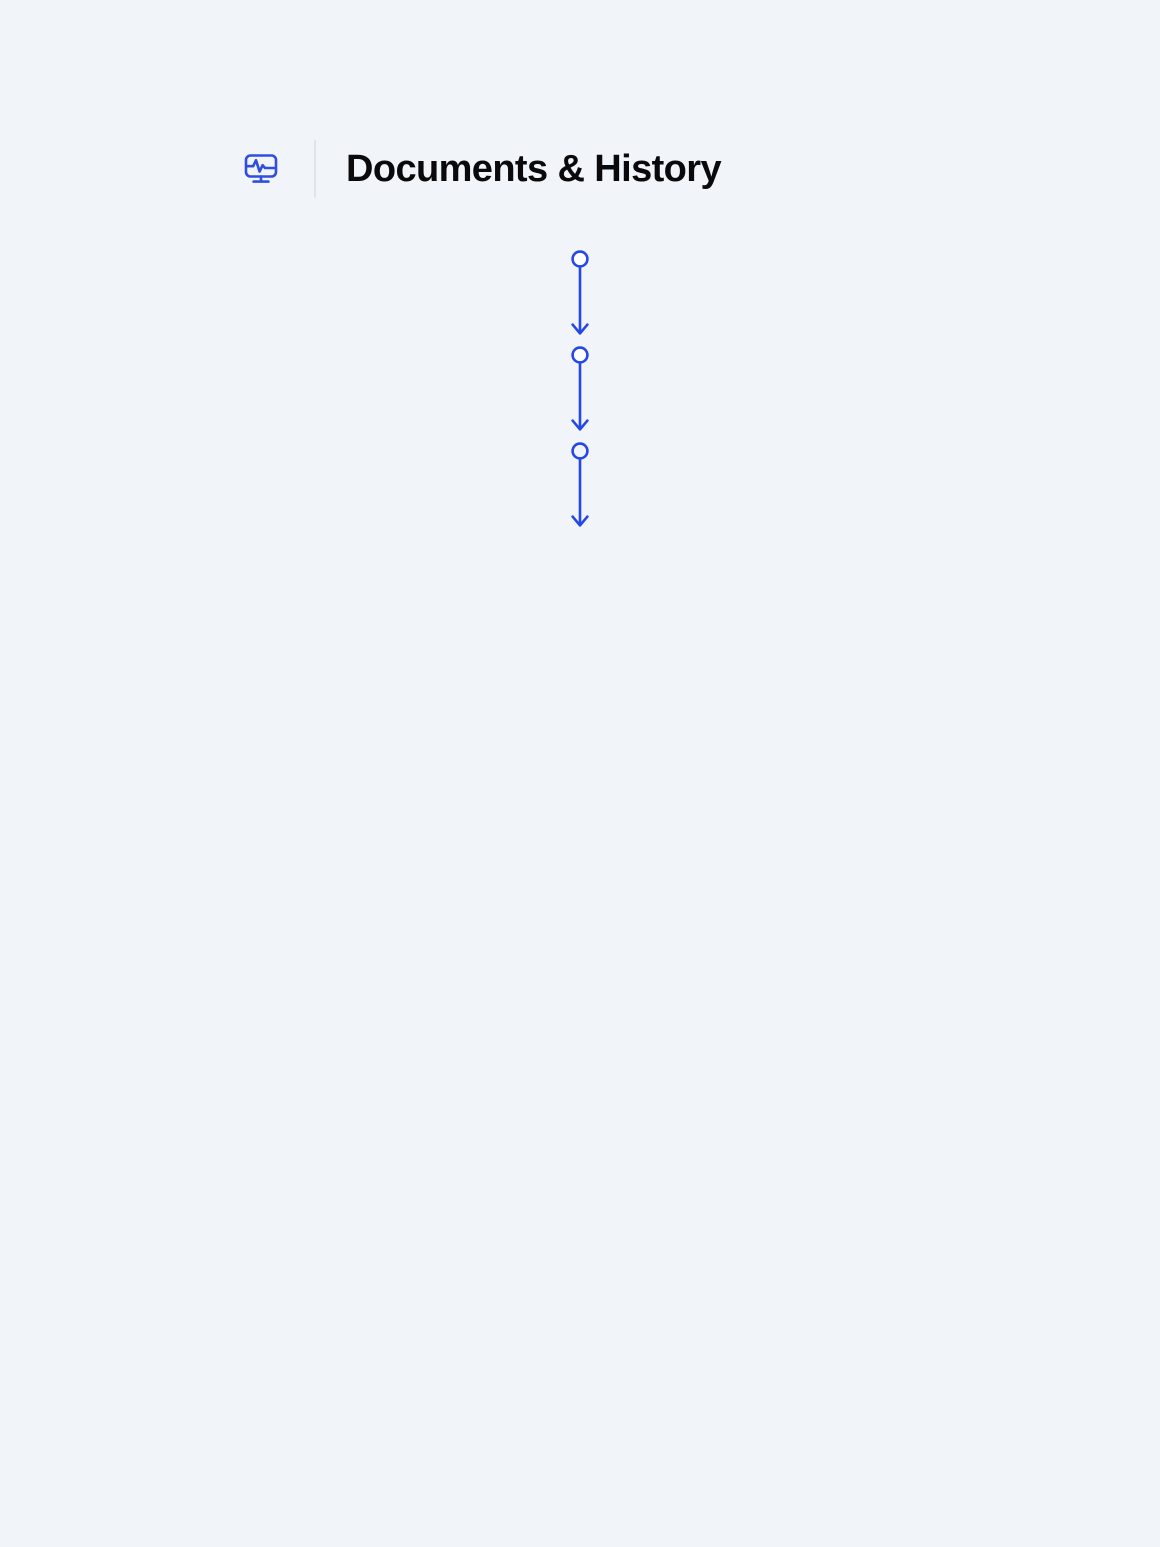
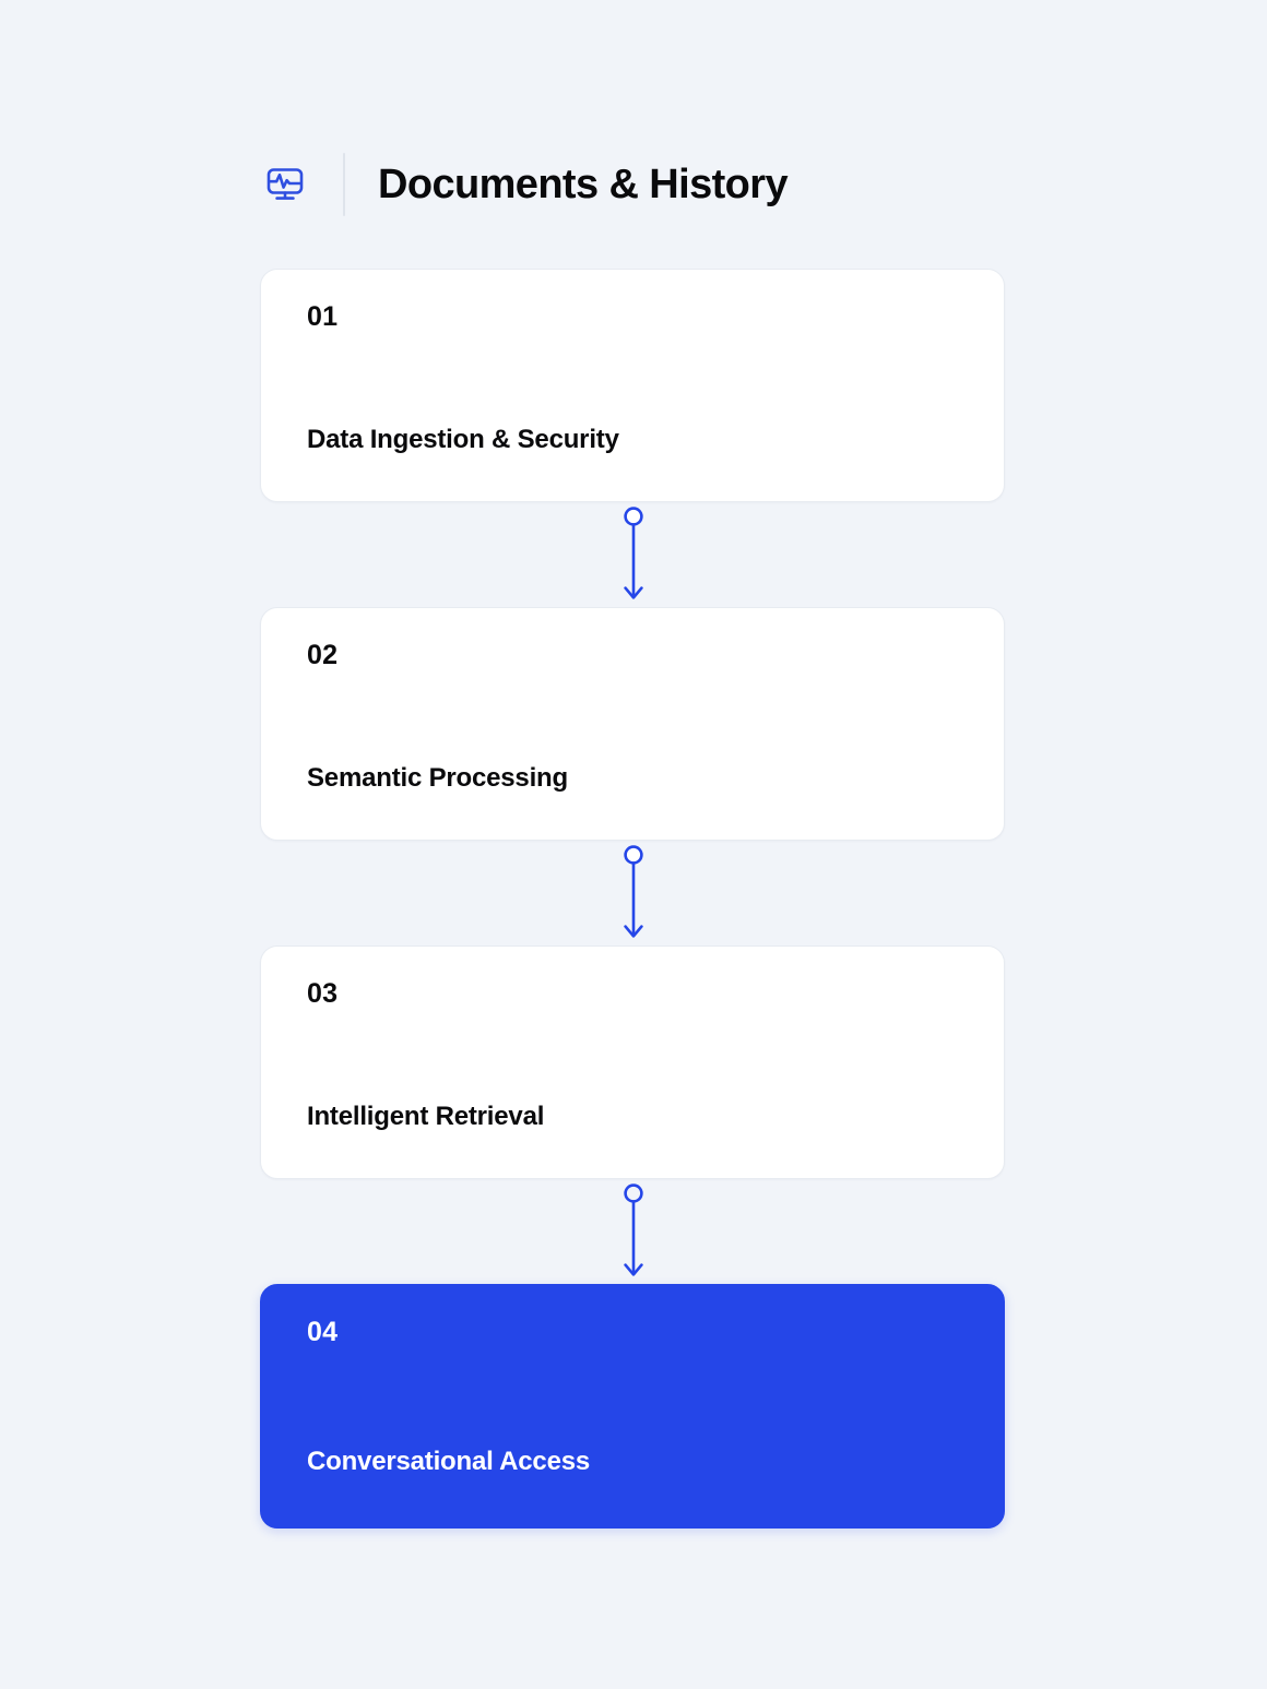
  Documents & History
+ 01
+ Data Ingestion & Security
+ 02
+ Semantic Processing
+ 03
+ Intelligent Retrieval
+ 04
+ Conversational Access
